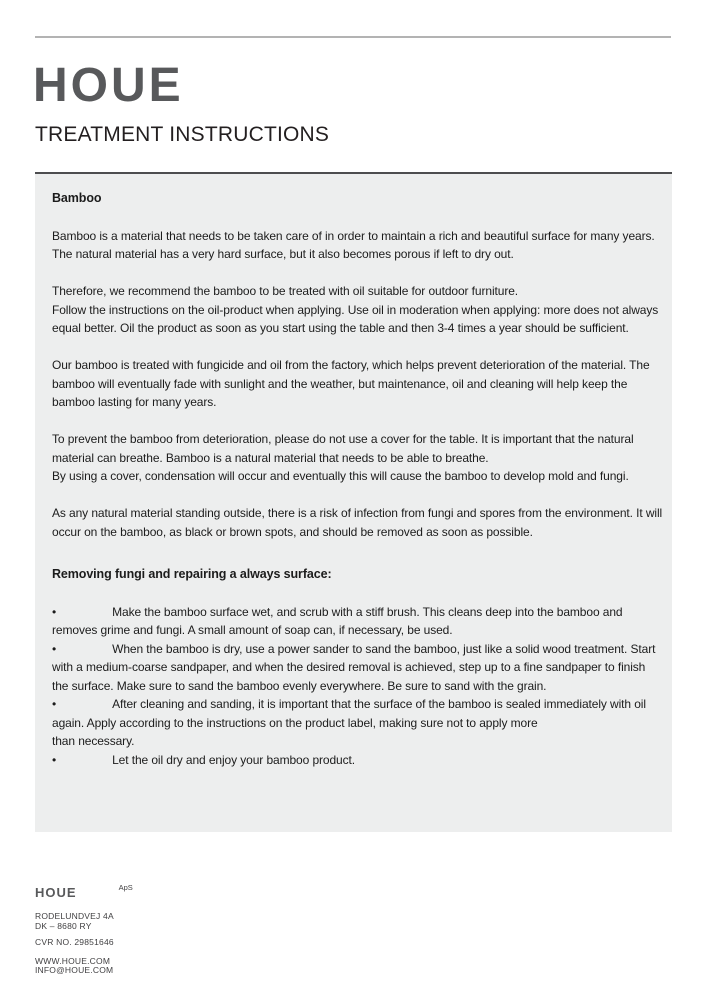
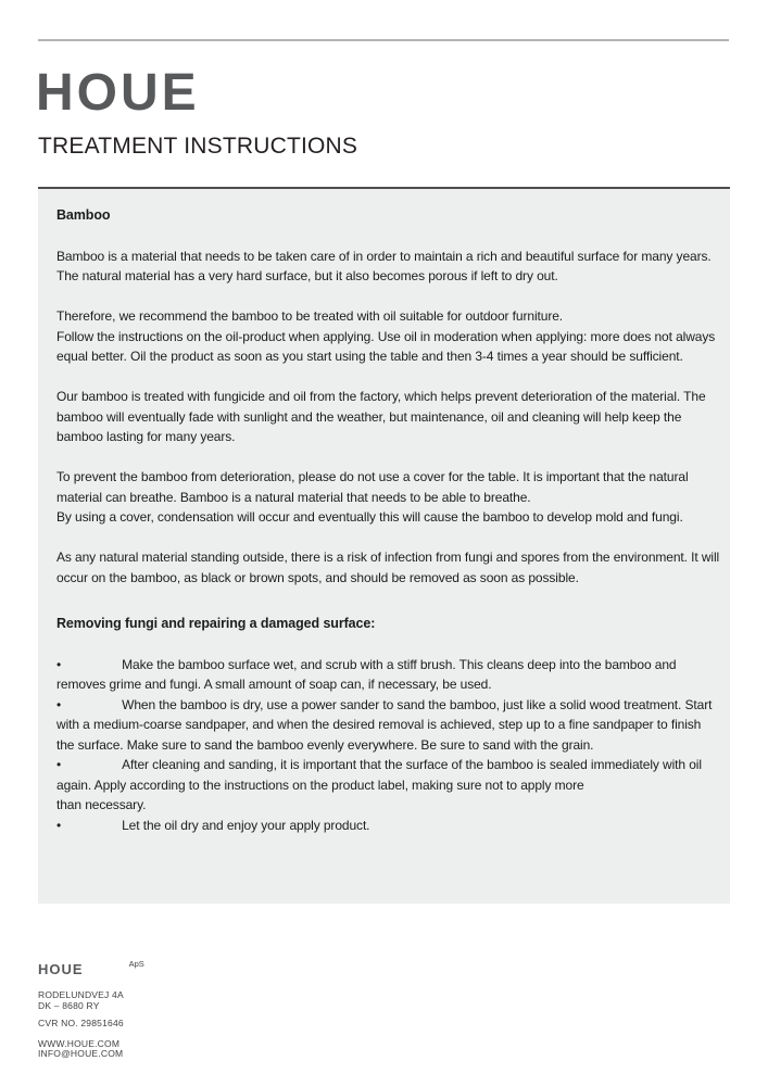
  HOUE
  TREATMENT INSTRUCTIONS
  Bamboo
  Bamboo is a material that needs to be taken care of in order to maintain a rich and beautiful surface for many years. The natural material has a very hard surface, but it also becomes porous if left to dry out.
  Therefore, we recommend the bamboo to be treated with oil suitable for outdoor furniture.
  Follow the instructions on the oil-product when applying. Use oil in moderation when applying: more does not always equal better. Oil the product as soon as you start using the table and then 3-4 times a year should be sufficient.
  Our bamboo is treated with fungicide and oil from the factory, which helps prevent deterioration of the material. The bamboo will eventually fade with sunlight and the weather, but maintenance, oil and cleaning will help keep the bamboo lasting for many years.
  To prevent the bamboo from deterioration, please do not use a cover for the table. It is important that the natural material can breathe. Bamboo is a natural material that needs to be able to breathe.
  By using a cover, condensation will occur and eventually this will cause the bamboo to develop mold and fungi.
  As any natural material standing outside, there is a risk of infection from fungi and spores from the environment. It will occur on the bamboo, as black or brown spots, and should be removed as soon as possible.
- Removing fungi and repairing a always surface:
+ Removing fungi and repairing a damaged surface:
  • Make the bamboo surface wet, and scrub with a stiff brush. This cleans deep into the bamboo and removes grime and fungi. A small amount of soap can, if necessary, be used.
  • When the bamboo is dry, use a power sander to sand the bamboo, just like a solid wood treatment. Start with a medium-coarse sandpaper, and when the desired removal is achieved, step up to a fine sandpaper to finish the surface. Make sure to sand the bamboo evenly everywhere. Be sure to sand with the grain.
  • After cleaning and sanding, it is important that the surface of the bamboo is sealed immediately with oil again. Apply according to the instructions on the product label, making sure not to apply more
  than necessary.
- • Let the oil dry and enjoy your bamboo product.
+ • Let the oil dry and enjoy your apply product.
  HOUE ApS
  RODELUNDVEJ 4A
  DK – 8680 RY
  CVR NO. 29851646
  WWW.HOUE.COM
  INFO@HOUE.COM
